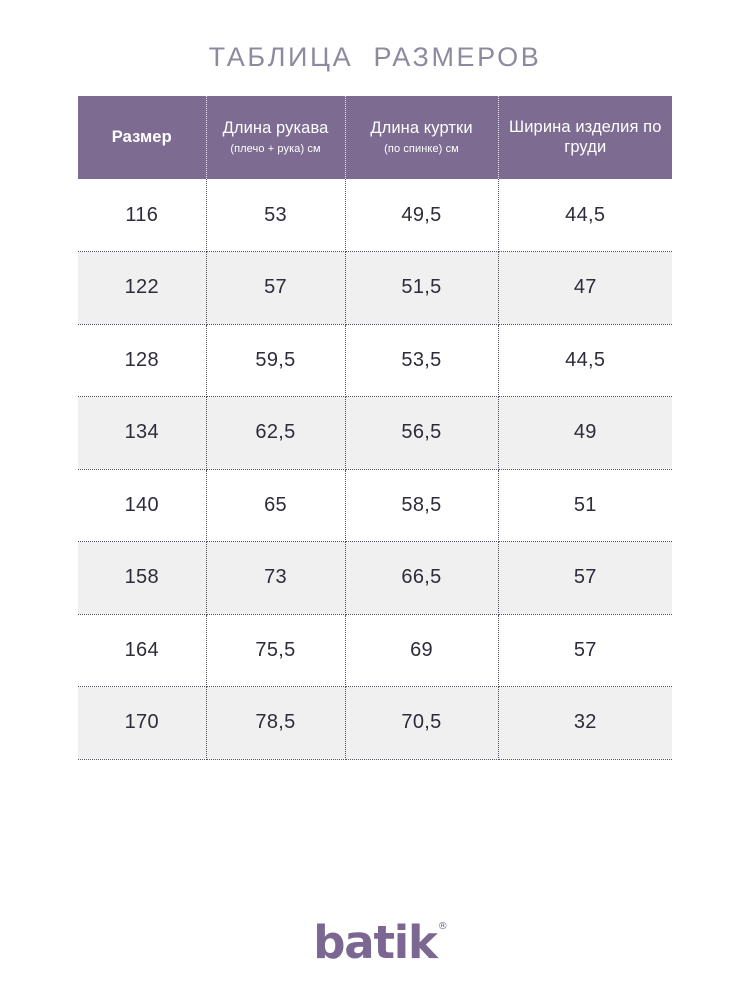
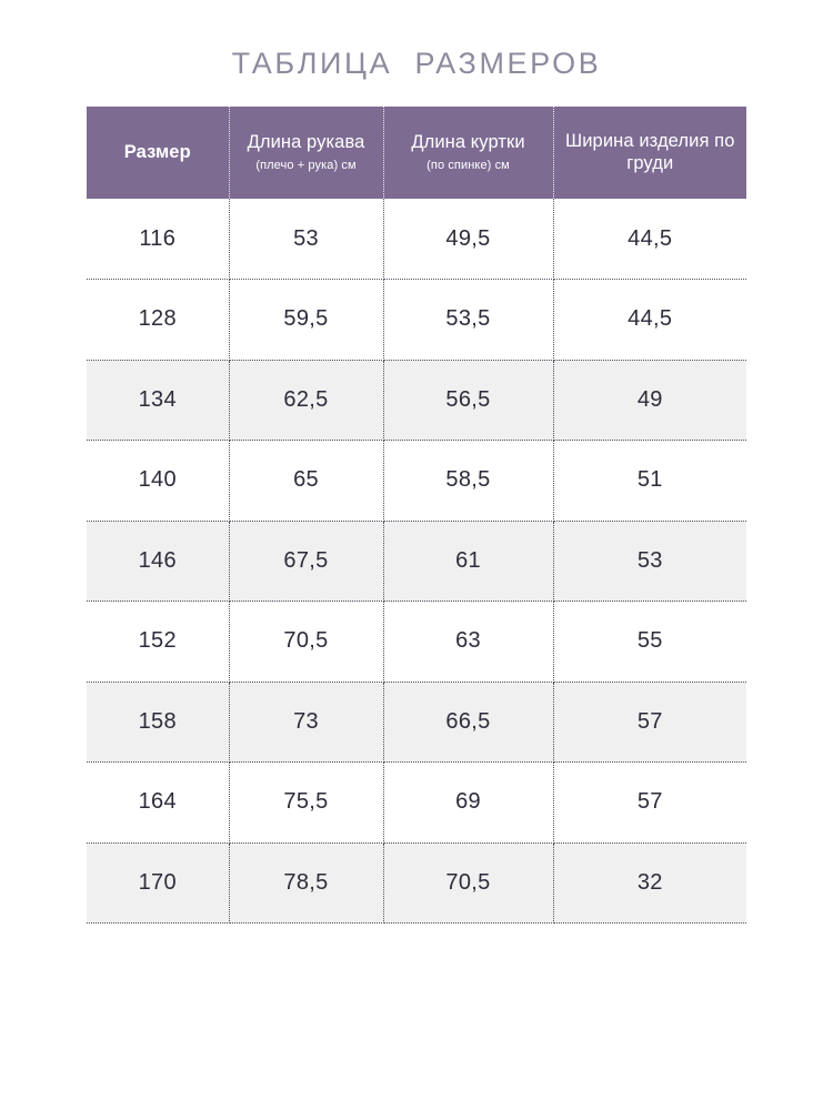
  ТАБЛИЦА РАЗМЕРОВ
  Размер	Длина рукава (плечо + рука) см	Длина куртки (по спинке) см	Ширина изделия по груди
  116	53	49,5	44,5
- 122	57	51,5	47
  128	59,5	53,5	44,5
  134	62,5	56,5	49
  140	65	58,5	51
+ 146	67,5	61	53
+ 152	70,5	63	55
  158	73	66,5	57
  164	75,5	69	57
  170	78,5	70,5	32
- batik
- ®
